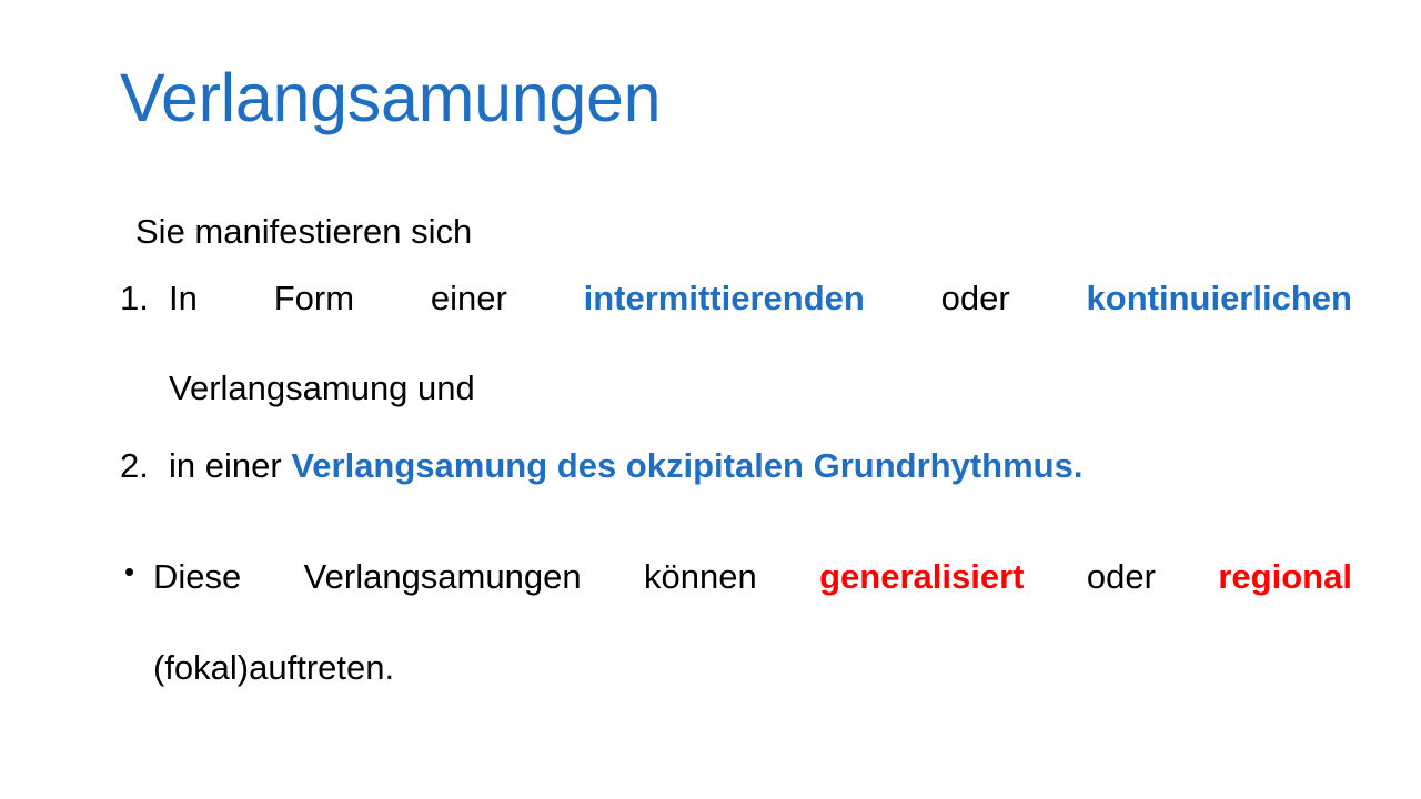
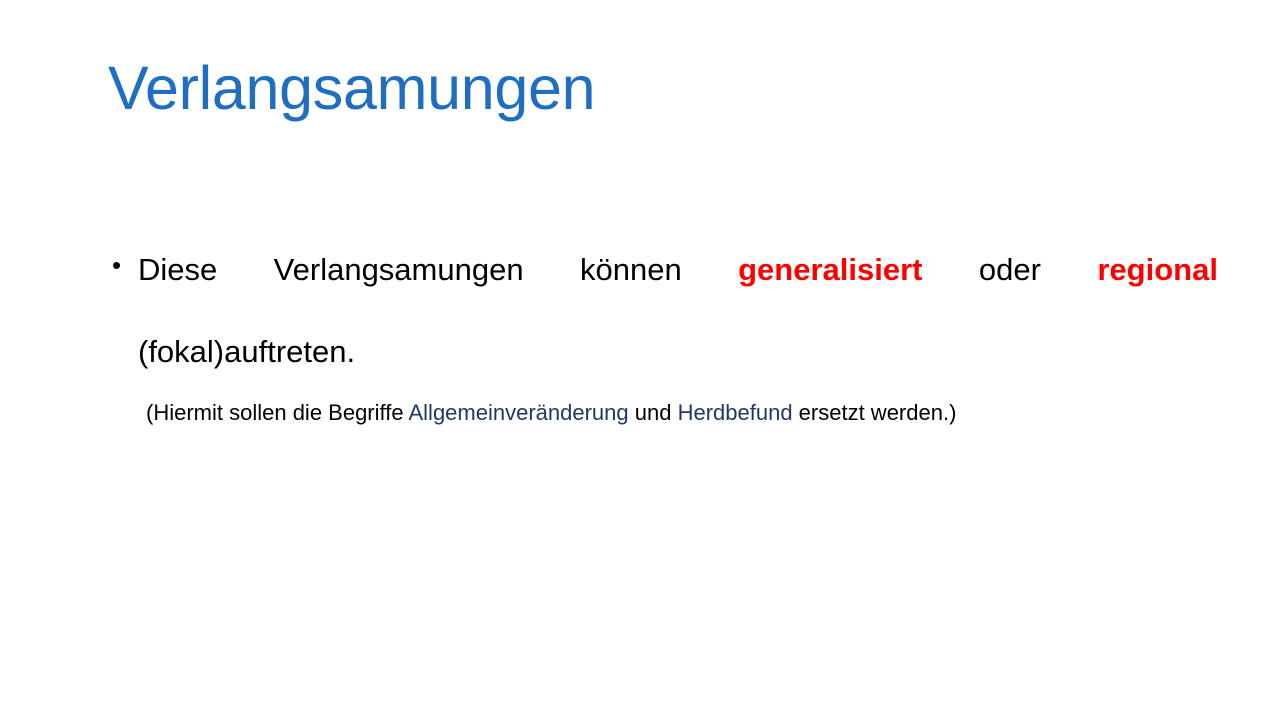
  Verlangsamungen
- Sie manifestieren sich
- 1.
- In Form einer intermittierenden oder kontinuierlichen
- Verlangsamung und
- 2.
- in einer Verlangsamung des okzipitalen Grundrhythmus.
  •
  Diese Verlangsamungen können generalisiert oder regional
  (fokal)auftreten.
+ (Hiermit sollen die Begriffe Allgemeinveränderung und Herdbefund ersetzt werden.)
